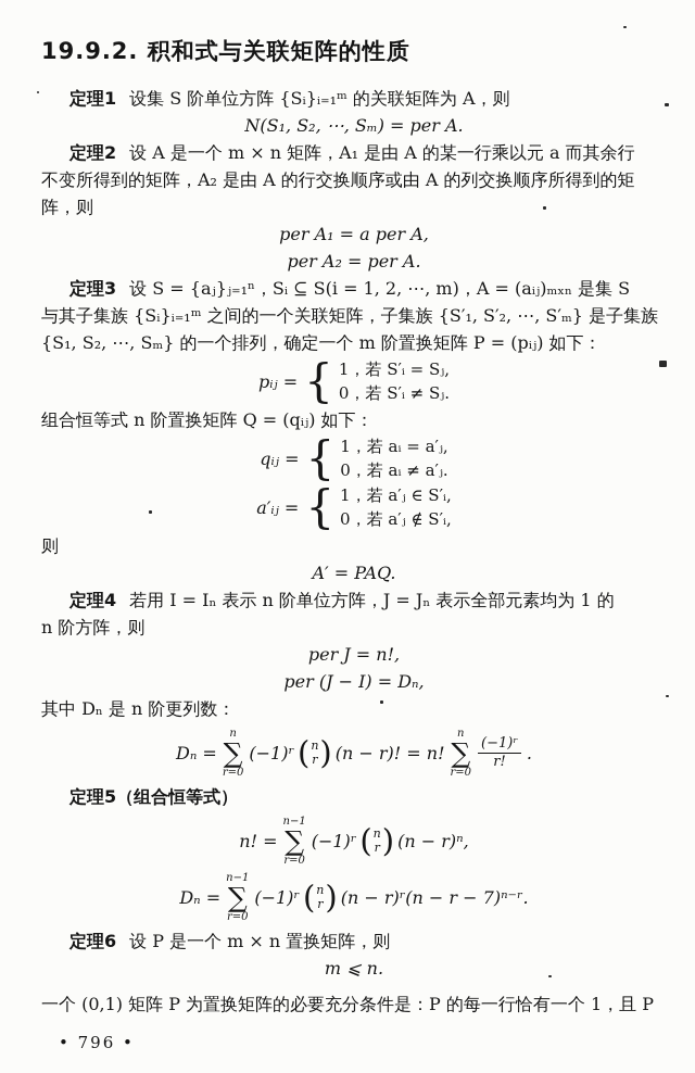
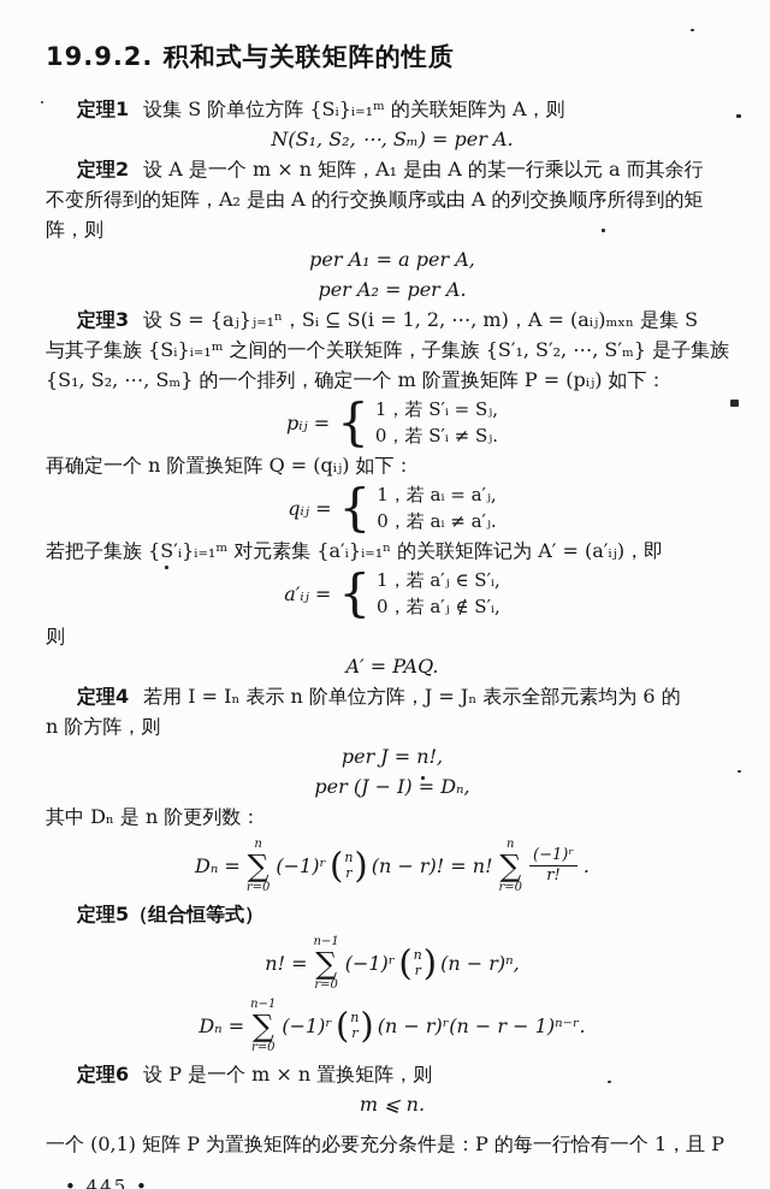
  19.9.2. 积和式与关联矩阵的性质
  定理1 设集 S 阶单位方阵 {Sᵢ}ᵢ₌₁ᵐ 的关联矩阵为 A，则
  N(S₁, S₂, ⋯, Sₘ) = per A.
  定理2 设 A 是一个 m × n 矩阵，A₁ 是由 A 的某一行乘以元 a 而其余行
  不变所得到的矩阵，A₂ 是由 A 的行交换顺序或由 A 的列交换顺序所得到的矩
  阵，则
  per A₁ = a per A,
  per A₂ = per A.
  定理3 设 S = {aⱼ}ⱼ₌₁ⁿ，Sᵢ ⊆ S(i = 1, 2, ⋯, m)，A = (aᵢⱼ)ₘₓₙ 是集 S
  与其子集族 {Sᵢ}ᵢ₌₁ᵐ 之间的一个关联矩阵，子集族 {S′₁, S′₂, ⋯, S′ₘ} 是子集族
  {S₁, S₂, ⋯, Sₘ} 的一个排列，确定一个 m 阶置换矩阵 P = (pᵢⱼ) 如下：
  pᵢⱼ =
  1，若 S′ᵢ = Sⱼ,
  0，若 S′ᵢ ≠ Sⱼ.
- 组合恒等式 n 阶置换矩阵 Q = (qᵢⱼ) 如下：
+ 再确定一个 n 阶置换矩阵 Q = (qᵢⱼ) 如下：
  qᵢⱼ =
  1，若 aᵢ = a′ⱼ,
  0，若 aᵢ ≠ a′ⱼ.
+ 若把子集族 {S′ᵢ}ᵢ₌₁ᵐ 对元素集 {a′ᵢ}ᵢ₌₁ⁿ 的关联矩阵记为 A′ = (a′ᵢⱼ)，即
  a′ᵢⱼ =
  1，若 a′ⱼ ∈ S′ᵢ,
  0，若 a′ⱼ ∉ S′ᵢ,
  则
  A′ = PAQ.
- 定理4 若用 I = Iₙ 表示 n 阶单位方阵，J = Jₙ 表示全部元素均为 1 的
+ 定理4 若用 I = Iₙ 表示 n 阶单位方阵，J = Jₙ 表示全部元素均为 6 的
  n 阶方阵，则
  per J = n!,
  per (J − I) = Dₙ,
  其中 Dₙ 是 n 阶更列数：
  Dₙ =
  n
  r=0
  (−1)ʳ
  n
  r
  (n − r)! = n!
  n
  r=0
  (−1)ʳ
  r!
  .
  定理5（组合恒等式）
  n! =
  n−1
  r=0
  (−1)ʳ
  n
  r
  (n − r)ⁿ,
  Dₙ =
  n−1
  r=0
  (−1)ʳ
  n
  r
- (n − r)ʳ(n − r − 7)ⁿ⁻ʳ.
+ (n − r)ʳ(n − r − 1)ⁿ⁻ʳ.
  定理6 设 P 是一个 m × n 置换矩阵，则
  m ⩽ n.
  一个 (0,1) 矩阵 P 为置换矩阵的必要充分条件是：P 的每一行恰有一个 1，且 P
- • 796 •
+ • 445 •
